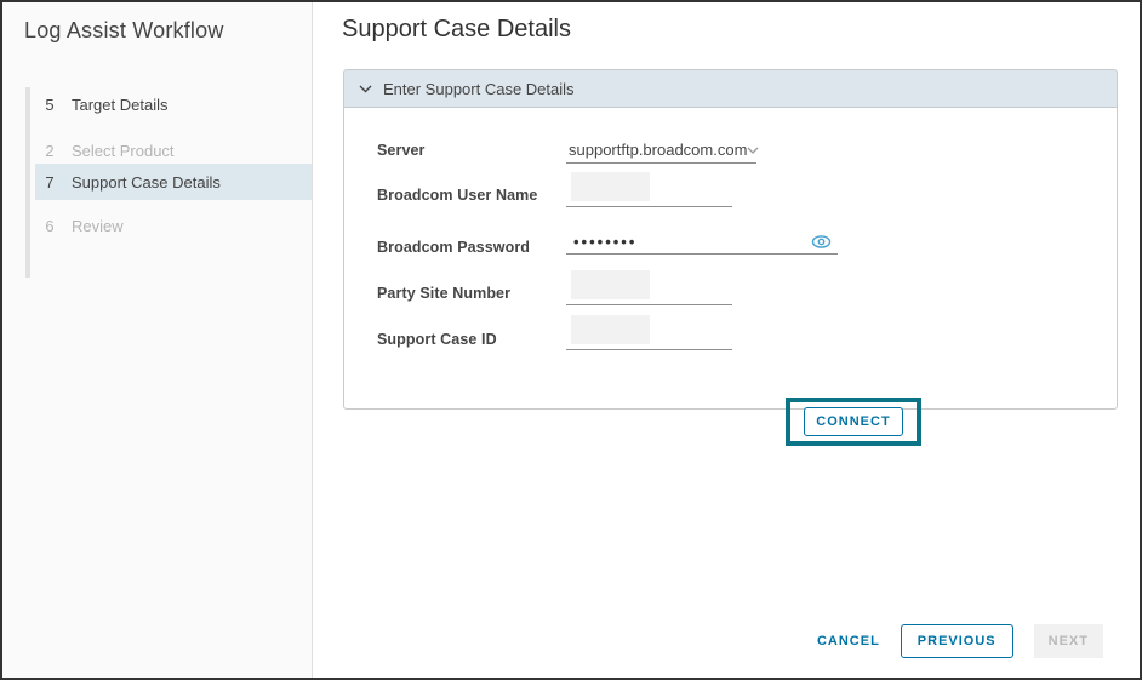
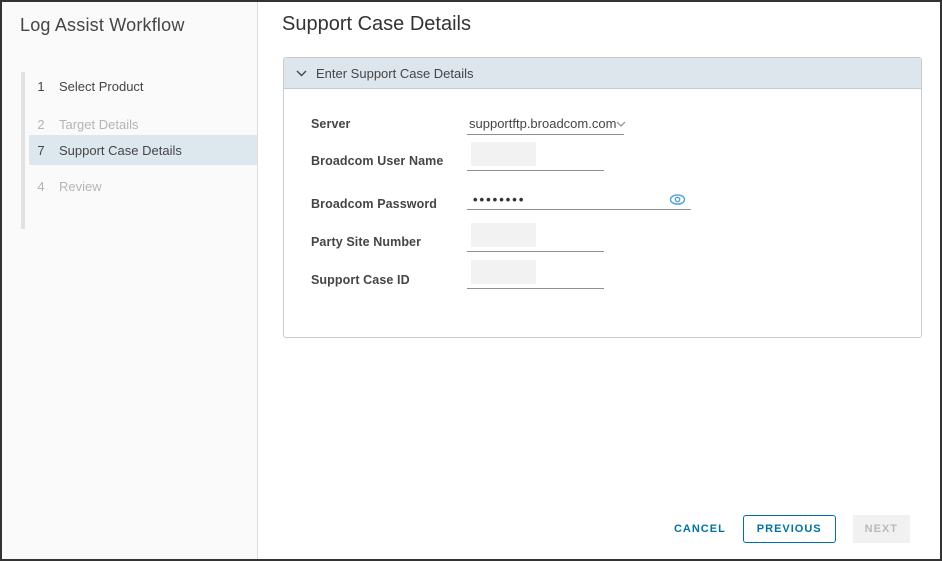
  Log Assist Workflow
- 5
+ 1
- Target Details
+ Select Product
  2
- Select Product
+ Target Details
  7
  Support Case Details
- 6
+ 4
  Review
  Support Case Details
  Enter Support Case Details
  Server
  supportftp.broadcom.com
  Broadcom User Name
  Broadcom Password
  ••••••••
  Party Site Number
  Support Case ID
- CONNECT
  CANCEL
  PREVIOUS
  NEXT
